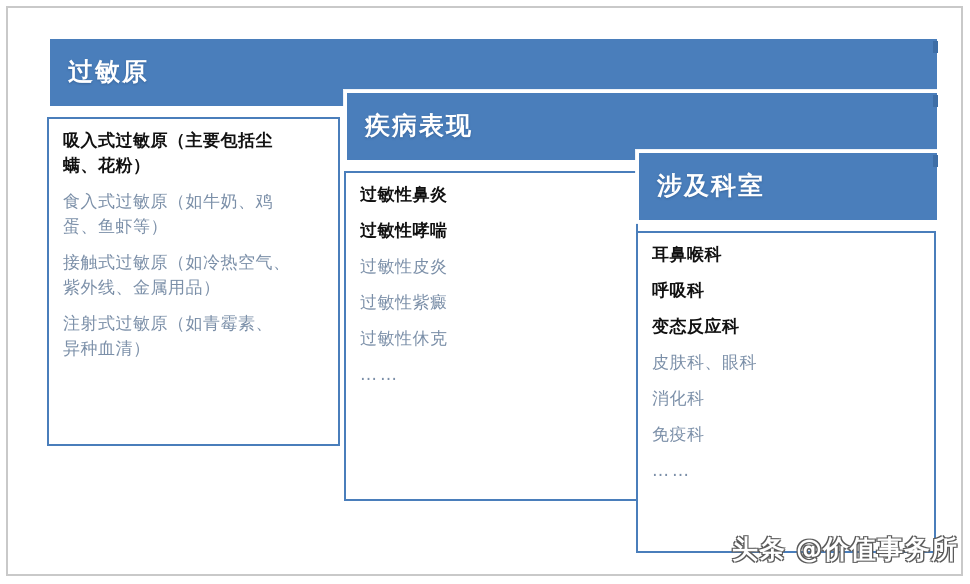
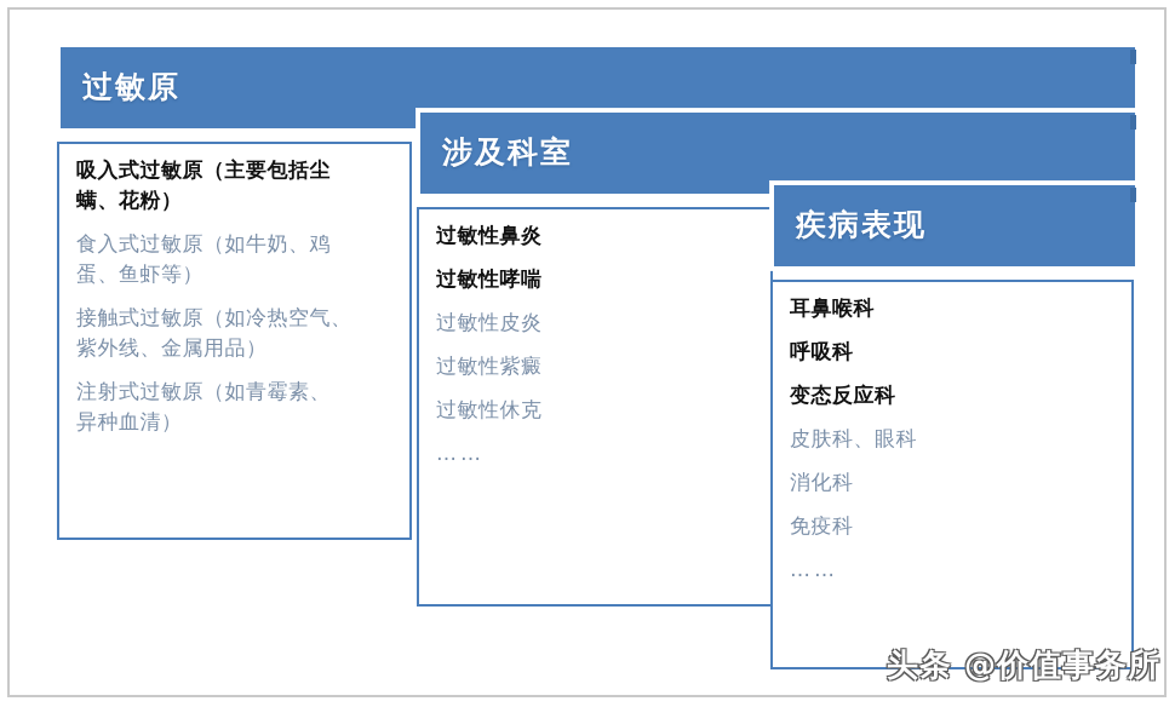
  过敏原
  吸入式过敏原（主要包括尘
  螨、花粉）
  食入式过敏原（如牛奶、鸡
  蛋、鱼虾等）
  接触式过敏原（如冷热空气、
  紫外线、金属用品）
  注射式过敏原（如青霉素、
  异种血清）
- 疾病表现
+ 涉及科室
  过敏性鼻炎
  过敏性哮喘
  过敏性皮炎
  过敏性紫癜
  过敏性休克
  ……
- 涉及科室
+ 疾病表现
  耳鼻喉科
  呼吸科
  变态反应科
  皮肤科、眼科
  消化科
  免疫科
  ……
  头条 @价值事务所
